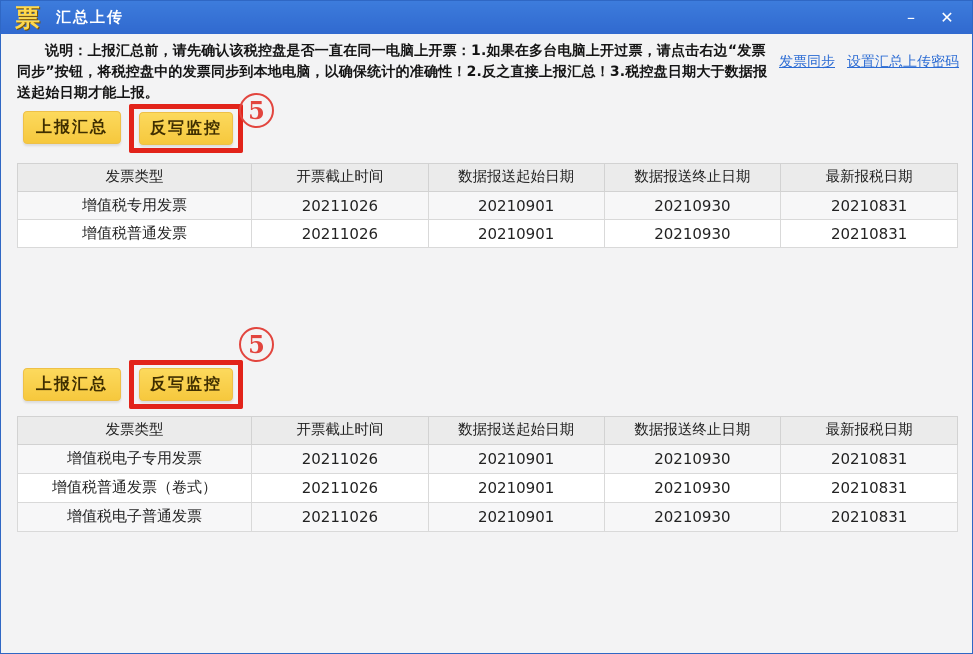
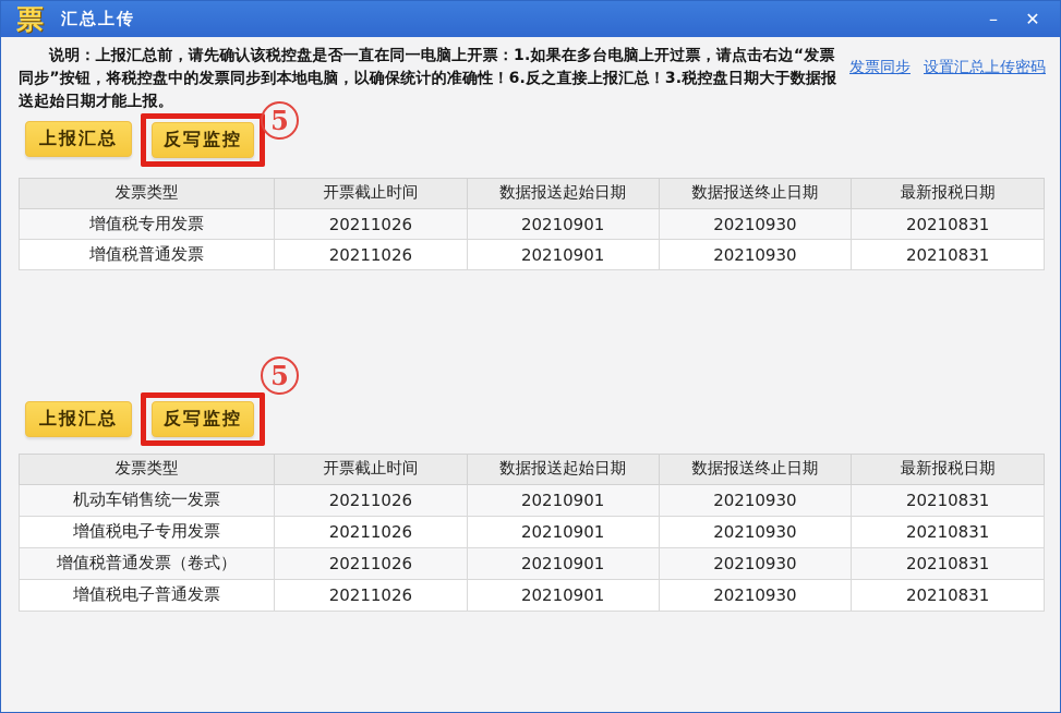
  票
  汇总上传
  –
  ✕
- 说明：上报汇总前，请先确认该税控盘是否一直在同一电脑上开票：1.如果在多台电脑上开过票，请点击右边“发票同步”按钮，将税控盘中的发票同步到本地电脑，以确保统计的准确性！2.反之直接上报汇总！3.税控盘日期大于数据报送起始日期才能上报。
+ 说明：上报汇总前，请先确认该税控盘是否一直在同一电脑上开票：1.如果在多台电脑上开过票，请点击右边“发票同步”按钮，将税控盘中的发票同步到本地电脑，以确保统计的准确性！6.反之直接上报汇总！3.税控盘日期大于数据报送起始日期才能上报。
  发票同步
  设置汇总上传密码
  上报汇总
  反写监控
  5
  发票类型	开票截止时间	数据报送起始日期	数据报送终止日期	最新报税日期
  增值税专用发票	20211026	20210901	20210930	20210831
  增值税普通发票	20211026	20210901	20210930	20210831
  5
  上报汇总
  反写监控
  发票类型	开票截止时间	数据报送起始日期	数据报送终止日期	最新报税日期
+ 机动车销售统一发票	20211026	20210901	20210930	20210831
  增值税电子专用发票	20211026	20210901	20210930	20210831
  增值税普通发票（卷式）	20211026	20210901	20210930	20210831
  增值税电子普通发票	20211026	20210901	20210930	20210831
